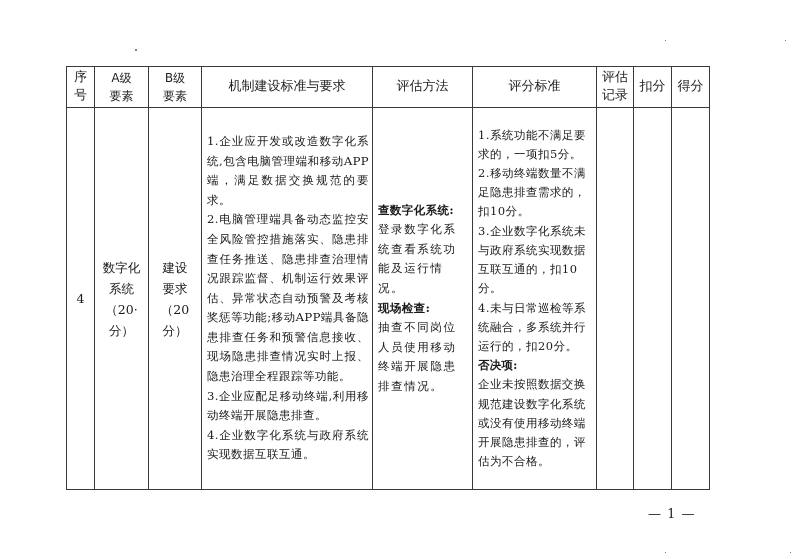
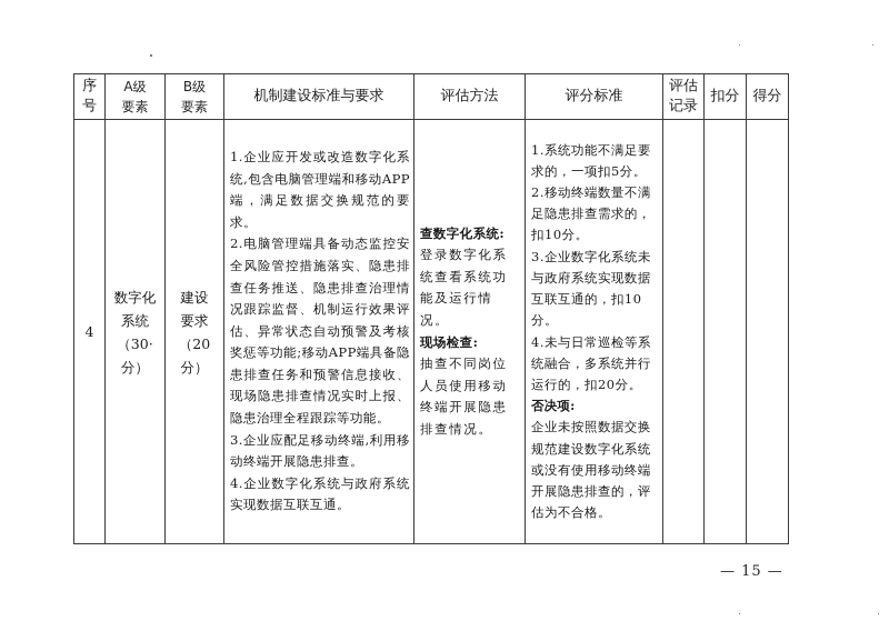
  序 号	A级 要素	B级 要素	机制建设标准与要求	评估方法	评分标准	评估 记录	扣分	得分
- 4	数字化 系统 （20· 分）	建设 要求 （20 分）	1.企业应开发或改造数字化系统,包含电脑管理端和移动APP端，满足数据交换规范的要求。 2.电脑管理端具备动态监控安全风险管控措施落实、隐患排查任务推送、隐患排查治理情况跟踪监督、机制运行效果评估、异常状态自动预警及考核奖惩等功能;移动APP端具备隐患排查任务和预警信息接收、现场隐患排查情况实时上报、隐患治理全程跟踪等功能。 3.企业应配足移动终端,利用移动终端开展隐患排查。 4.企业数字化系统与政府系统实现数据互联互通。	查数字化系统: 登录数字化系统查看系统功能及运行情况。 现场检查: 抽查不同岗位人员使用移动终端开展隐患排查情况。	1.系统功能不满足要求的，一项扣5分。 2.移动终端数量不满足隐患排查需求的，扣10分。 3.企业数字化系统未与政府系统实现数据互联互通的，扣10分。 4.未与日常巡检等系统融合，多系统并行运行的，扣20分。 否决项: 企业未按照数据交换规范建设数字化系统或没有使用移动终端开展隐患排查的，评估为不合格。
+ 4	数字化 系统 （30· 分）	建设 要求 （20 分）	1.企业应开发或改造数字化系统,包含电脑管理端和移动APP端，满足数据交换规范的要求。 2.电脑管理端具备动态监控安全风险管控措施落实、隐患排查任务推送、隐患排查治理情况跟踪监督、机制运行效果评估、异常状态自动预警及考核奖惩等功能;移动APP端具备隐患排查任务和预警信息接收、现场隐患排查情况实时上报、隐患治理全程跟踪等功能。 3.企业应配足移动终端,利用移动终端开展隐患排查。 4.企业数字化系统与政府系统实现数据互联互通。	查数字化系统: 登录数字化系统查看系统功能及运行情况。 现场检查: 抽查不同岗位人员使用移动终端开展隐患排查情况。	1.系统功能不满足要求的，一项扣5分。 2.移动终端数量不满足隐患排查需求的，扣10分。 3.企业数字化系统未与政府系统实现数据互联互通的，扣10分。 4.未与日常巡检等系统融合，多系统并行运行的，扣20分。 否决项: 企业未按照数据交换规范建设数字化系统或没有使用移动终端开展隐患排查的，评估为不合格。
- — 1 —
+ — 15 —
